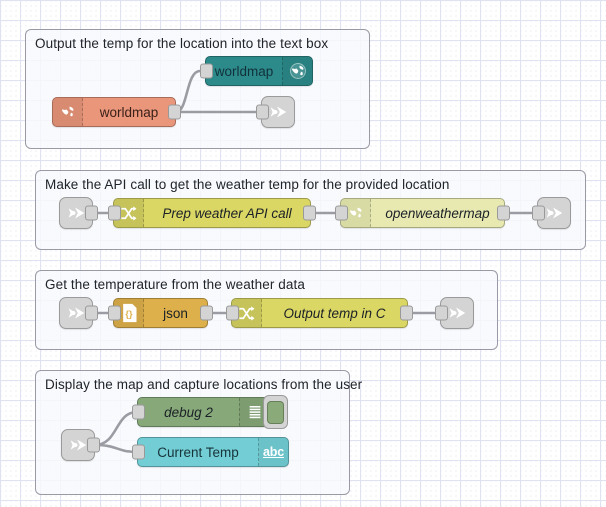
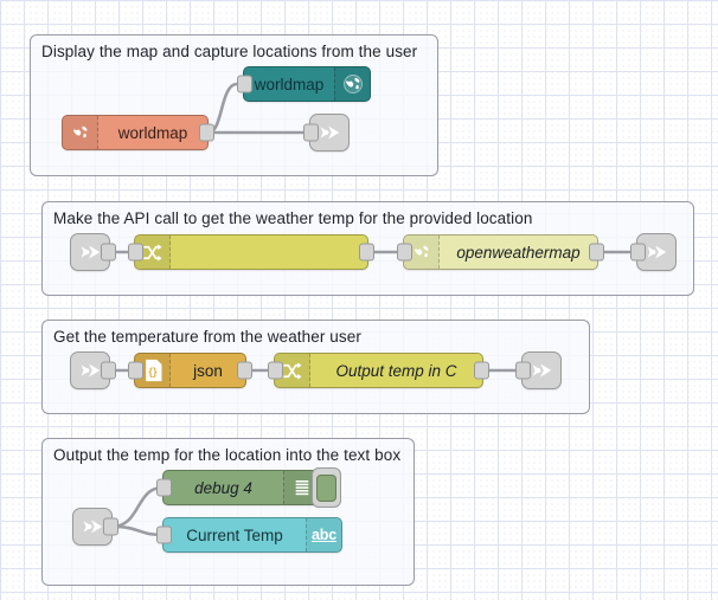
- Output the temp for the location into the text box
+ Display the map and capture locations from the user
  Make the API call to get the weather temp for the provided location
- Get the temperature from the weather data
+ Get the temperature from the weather user
- Display the map and capture locations from the user
+ Output the temp for the location into the text box
  worldmap
  worldmap
- Prep weather API call
  openweathermap
  {}
  json
  Output temp in C
- debug 2
+ debug 4
  Current Temp
  abc
